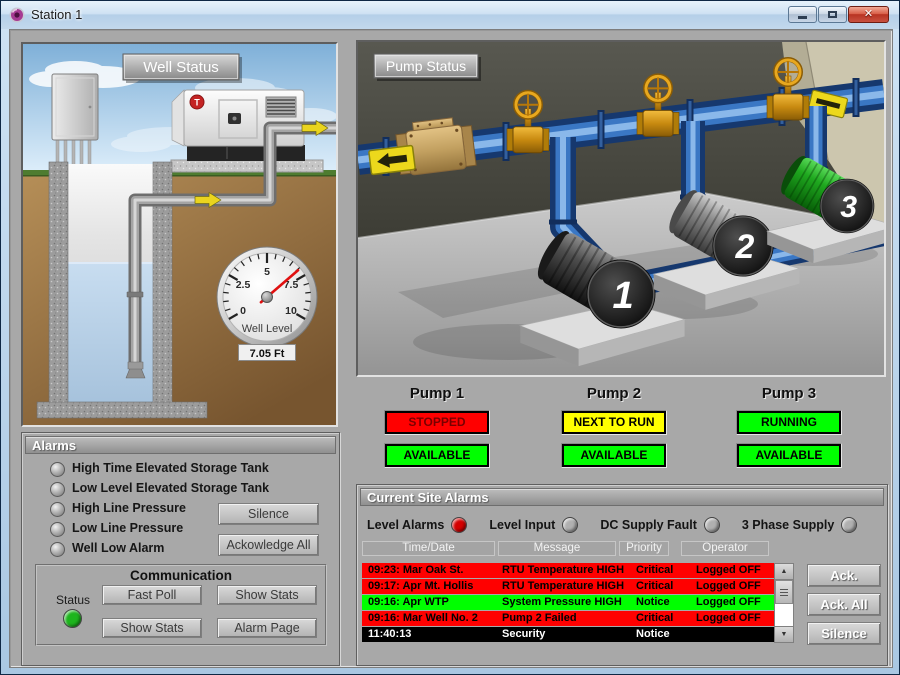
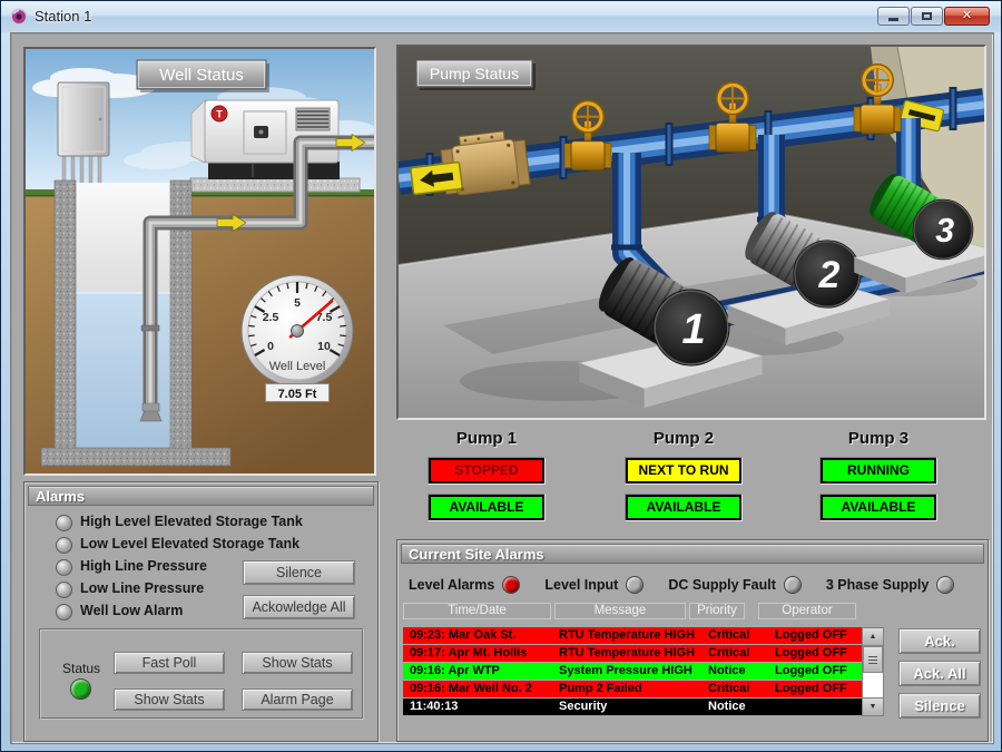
  Station 1
  ✕
  T
  Well Status
  0
  2.5
  5
  7.5
  10
  Well Level
  7.05 Ft
  1
  2
  3
  Pump Status
  Pump 1
  STOPPED
  AVAILABLE
  Pump 2
  NEXT TO RUN
  AVAILABLE
  Pump 3
  RUNNING
  AVAILABLE
  Alarms
- High Time Elevated Storage Tank
+ High Level Elevated Storage Tank
  Low Level Elevated Storage Tank
  High Line Pressure
  Low Line Pressure
  Well Low Alarm
  Silence
  Ackowledge All
- Communication
  Status
  Fast Poll
  Show Stats
  Show Stats
  Alarm Page
  Current Site Alarms
  Level Alarms
  Level Input
  DC Supply Fault
  3 Phase Supply
  Time/Date
  Message
  Priority
  Operator
  09:23: Mar Oak St.
  RTU Temperature HIGH
  Critical
  Logged OFF
  09:17: Apr Mt. Hollis
  RTU Temperature HIGH
  Critical
  Logged OFF
  09:16: Apr WTP
  System Pressure HIGH
  Notice
  Logged OFF
  09:16: Mar Well No. 2
  Pump 2 Failed
  Critical
  Logged OFF
  11:40:13
  Security
  Notice
  Ack.
  Ack. All
  Silence
